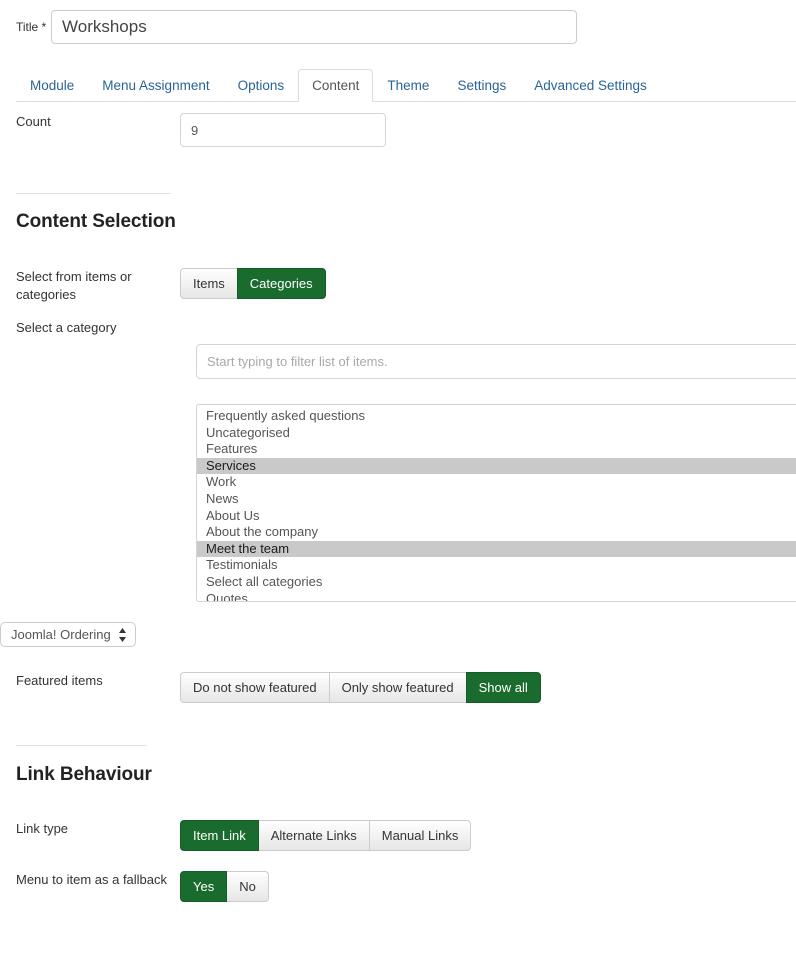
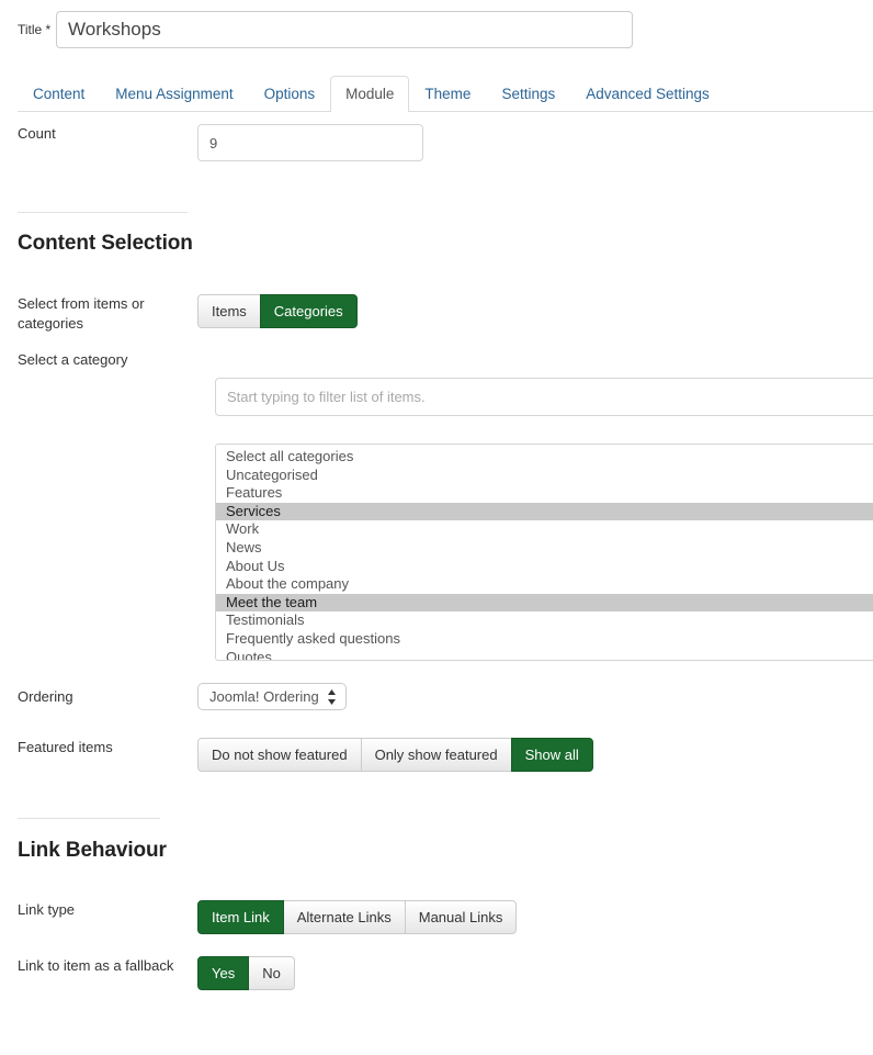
  Title *
  Workshops
- Module
+ Content
  Menu Assignment
  Options
- Content
+ Module
  Theme
  Settings
  Advanced Settings
  Count
  9
  Content Selection
  Select from items or categories
  Items
  Categories
  Select a category
  Start typing to filter list of items.
- Frequently asked questions
+ Select all categories
  Uncategorised
  Features
  Services
  Work
  News
  About Us
  About the company
  Meet the team
  Testimonials
- Select all categories
+ Frequently asked questions
  Quotes
+ Ordering
  Joomla! Ordering
  Featured items
  Do not show featured
  Only show featured
  Show all
  Link Behaviour
  Link type
  Item Link
  Alternate Links
  Manual Links
- Menu to item as a fallback
+ Link to item as a fallback
  Yes
  No
